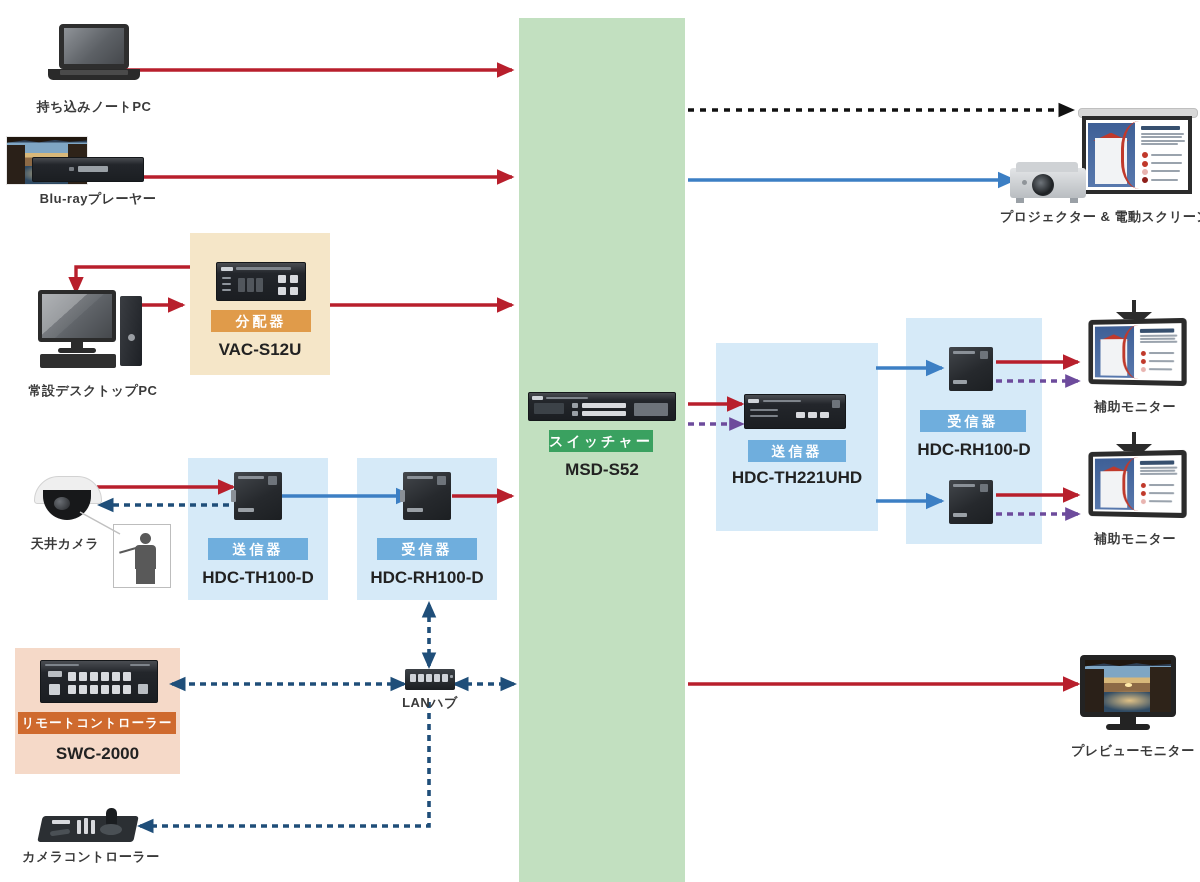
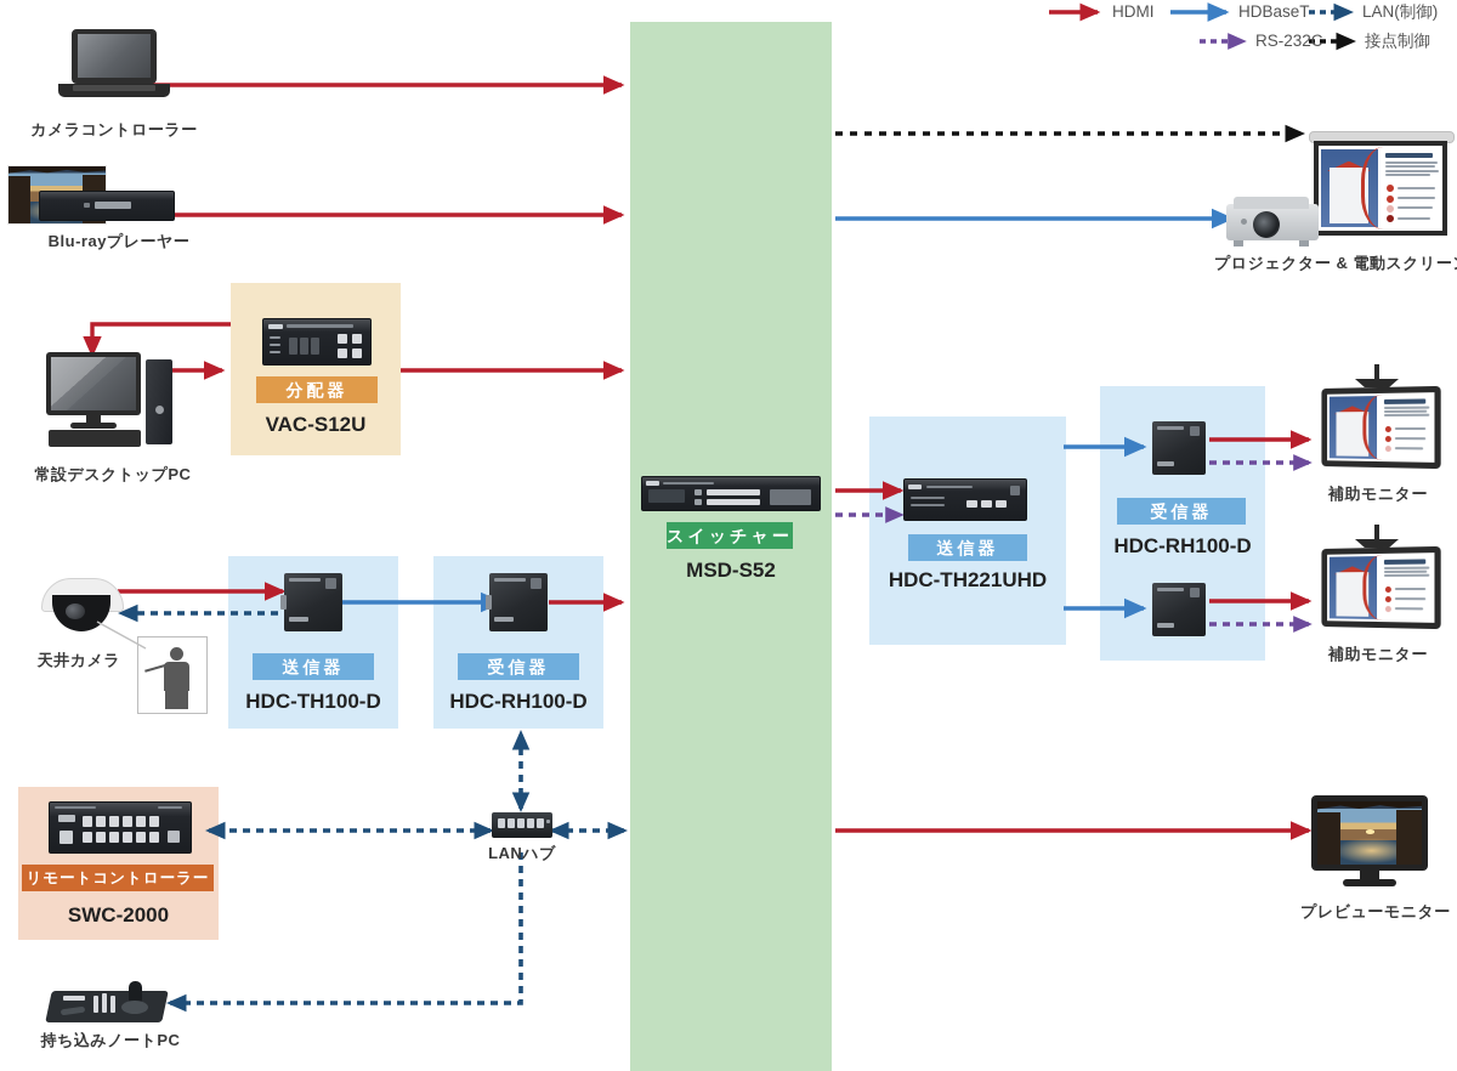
+ HDMI
+ HDBaseT
+ LAN(制御)
+ RS-232C
+ 接点制御
- 持ち込みノートPC
+ カメラコントローラー
  Blu-rayプレーヤー
  常設デスクトップPC
  天井カメラ
- カメラコントローラー
+ 持ち込みノートPC
  分配器
  VAC-S12U
  スイッチャー
  MSD-S52
  送信器
  HDC-TH100-D
  受信器
  HDC-RH100-D
  送信器
  HDC-TH221UHD
  受信器
  HDC-RH100-D
  リモートコントローラー
  SWC-2000
  LANハブ
  プロジェクター & 電動スクリー
  補助モニター
  補助モニター
  プレビューモニター
